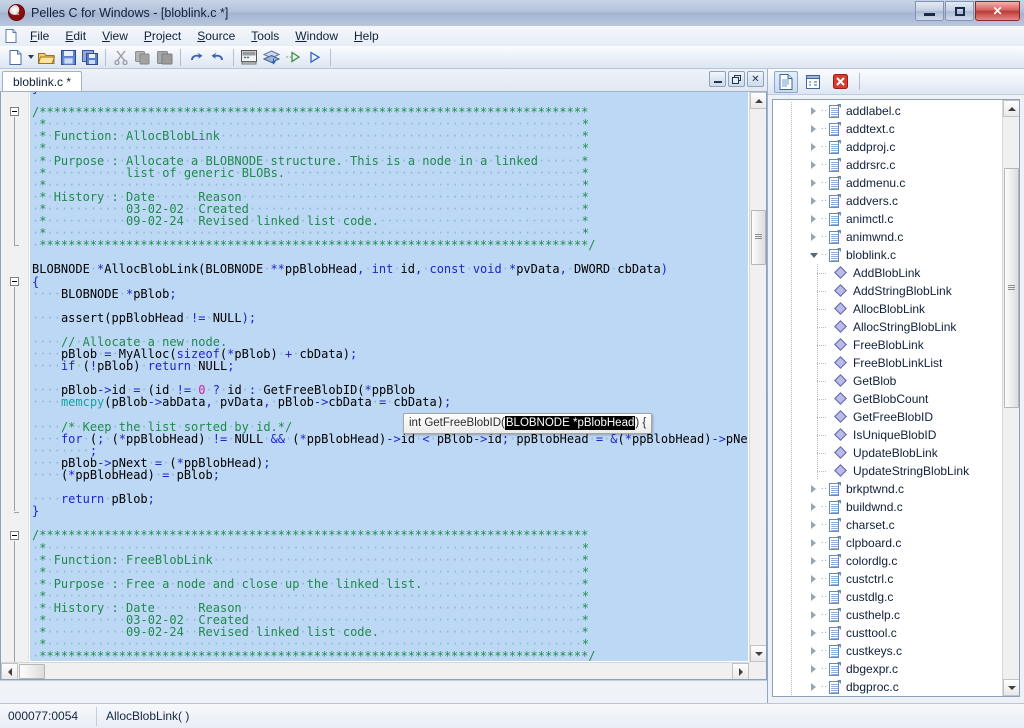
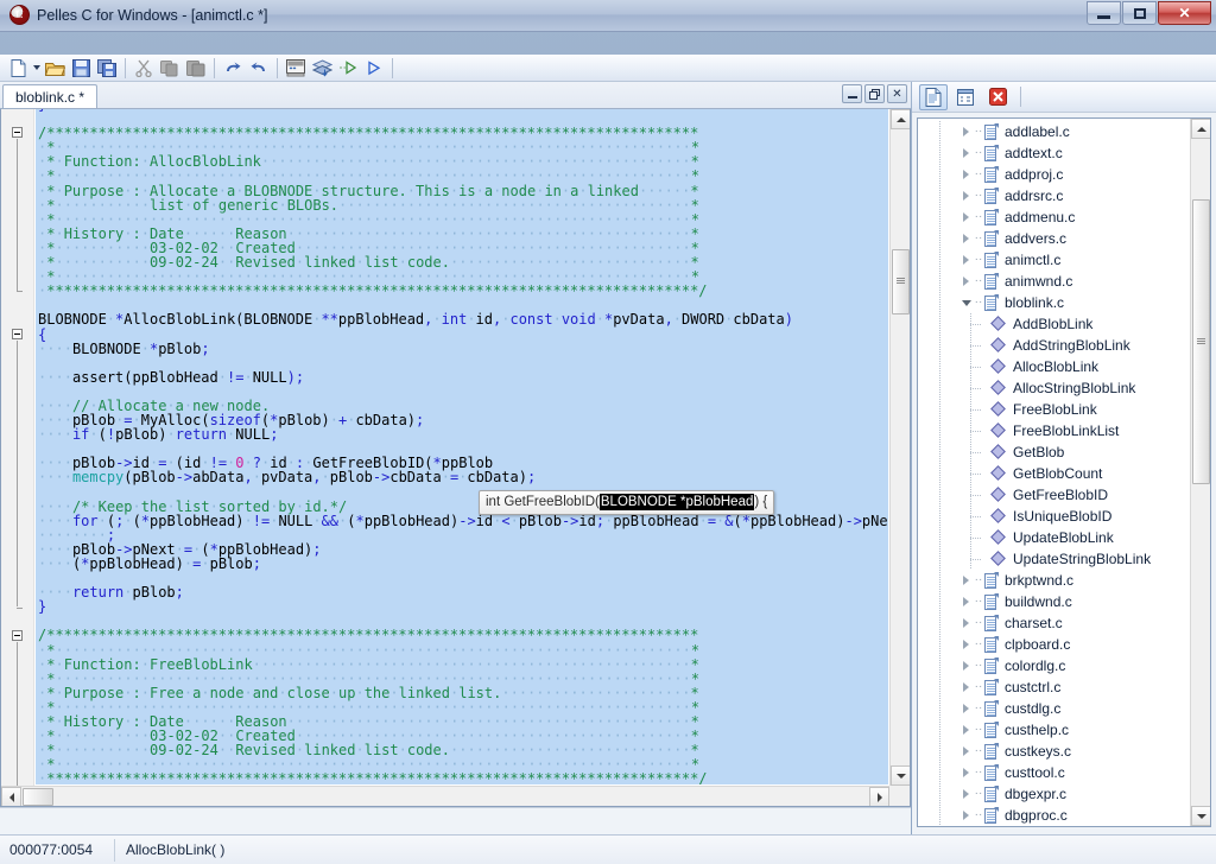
  C
- Pelles C for Windows - [bloblink.c *]
+ Pelles C for Windows - [animctl.c *]
  ✕
- File
- Edit
- View
- Project
- Source
- Tools
- Window
- Help
  bloblink.c *
  ✕
  /****************************************************************************
  ·*··········································································*
  ·*·Function:·AllocBlobLink··················································*
  ·*··········································································*
  ·*·Purpose·:·Allocate·a·BLOBNODE·structure.·This·is·a·node·in·a·linked······*
  ·*···········list·of·generic·BLOBs.·········································*
  ·*··········································································*
  ·*·History·:·Date······Reason···············································*
  ·*···········03-02-02··Created··············································*
  ·*···········09-02-24··Revised·linked·list·code.····························*
  ·*··········································································*
  ·****************************************************************************/
  BLOBNODE·*AllocBlobLink(BLOBNODE·**ppBlobHead,·int·id,·const·void·*pvData,·DWORD·cbData)
  {
  ····BLOBNODE·*pBlob;
  ····assert(ppBlobHead·!=·NULL);
  ····//·Allocate·a·new·node.
  ····pBlob·=·MyAlloc(sizeof(*pBlob)·+·cbData);
  ····if·(!pBlob)·return·NULL;
  ····pBlob->id·=·(id·!=·0·?·id·:·GetFreeBlobID(*ppBlob
  ····memcpy(pBlob->abData,·pvData,·pBlob->cbData·=·cbData);
  ····/*·Keep·the·list·sorted·by·id.*/
  ····for·(;·(*ppBlobHead)·!=·NULL·&&·(*ppBlobHead)->id·<·pBlob->id;·ppBlobHead·=·&(*ppBlobHead)->pNe
  ········;
  ····pBlob->pNext·=·(*ppBlobHead);
  ····(*ppBlobHead)·=·pBlob;
  ····return·pBlob;
  }
  /****************************************************************************
  ·*··········································································*
  ·*·Function:·FreeBlobLink···················································*
  ·*··········································································*
  ·*·Purpose·:·Free·a·node·and·close·up·the·linked·list.······················*
  ·*··········································································*
  ·*·History·:·Date······Reason···············································*
  ·*···········03-02-02··Created··············································*
  ·*···········09-02-24··Revised·linked·list·code.····························*
  ·*··········································································*
  ·****************************************************************************/
  int GetFreeBlobID(BLOBNODE *pBlobHead) {
  ··
  addlabel.c
  ··
  addtext.c
  ··
  addproj.c
  ··
  addrsrc.c
  ··
  addmenu.c
  ··
  addvers.c
  ··
  animctl.c
  ··
  animwnd.c
  ··
  bloblink.c
  AddBlobLink
  AddStringBlobLink
  AllocBlobLink
  AllocStringBlobLink
  FreeBlobLink
  FreeBlobLinkList
  GetBlob
  GetBlobCount
  GetFreeBlobID
  IsUniqueBlobID
  UpdateBlobLink
  UpdateStringBlobLink
  ··
  brkptwnd.c
  ··
  buildwnd.c
  ··
  charset.c
  ··
  clpboard.c
  ··
  colordlg.c
  ··
  custctrl.c
  ··
  custdlg.c
  ··
  custhelp.c
  ··
- custtool.c
+ custkeys.c
  ··
- custkeys.c
+ custtool.c
  ··
  dbgexpr.c
  ··
  dbgproc.c
  000077:0054
  AllocBlobLink( )
